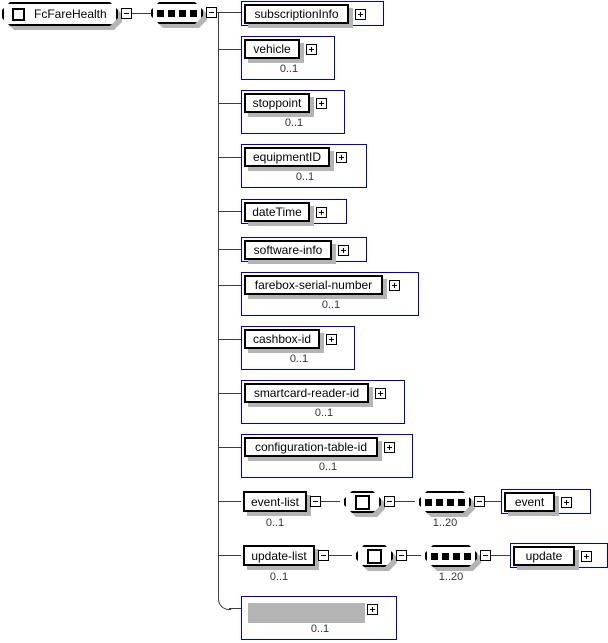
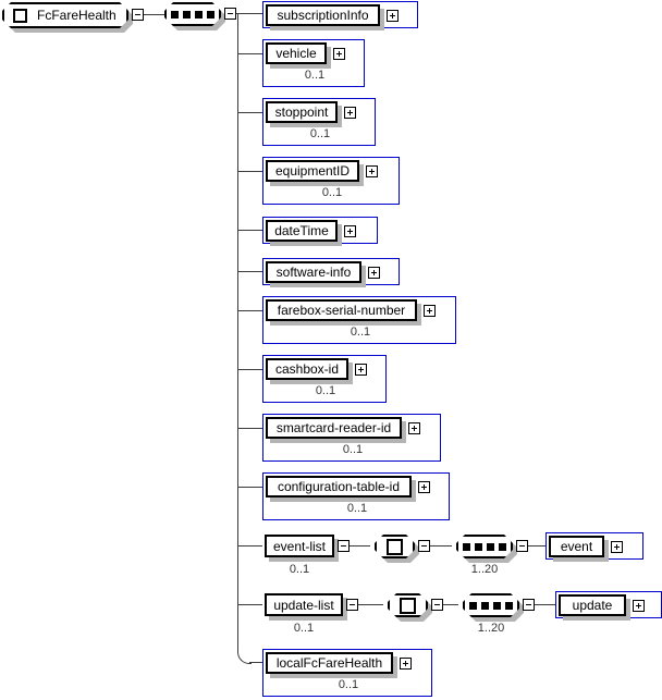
  FcFareHealth
  subscriptionInfo
  vehicle
  0..1
  stoppoint
  0..1
  equipmentID
  0..1
  dateTime
  software-info
  farebox-serial-number
  0..1
  cashbox-id
  0..1
  smartcard-reader-id
  0..1
  configuration-table-id
  0..1
  event-list
  0..1
  1..20
  event
  update-list
  0..1
  1..20
  update
+ localFcFareHealth
  0..1
